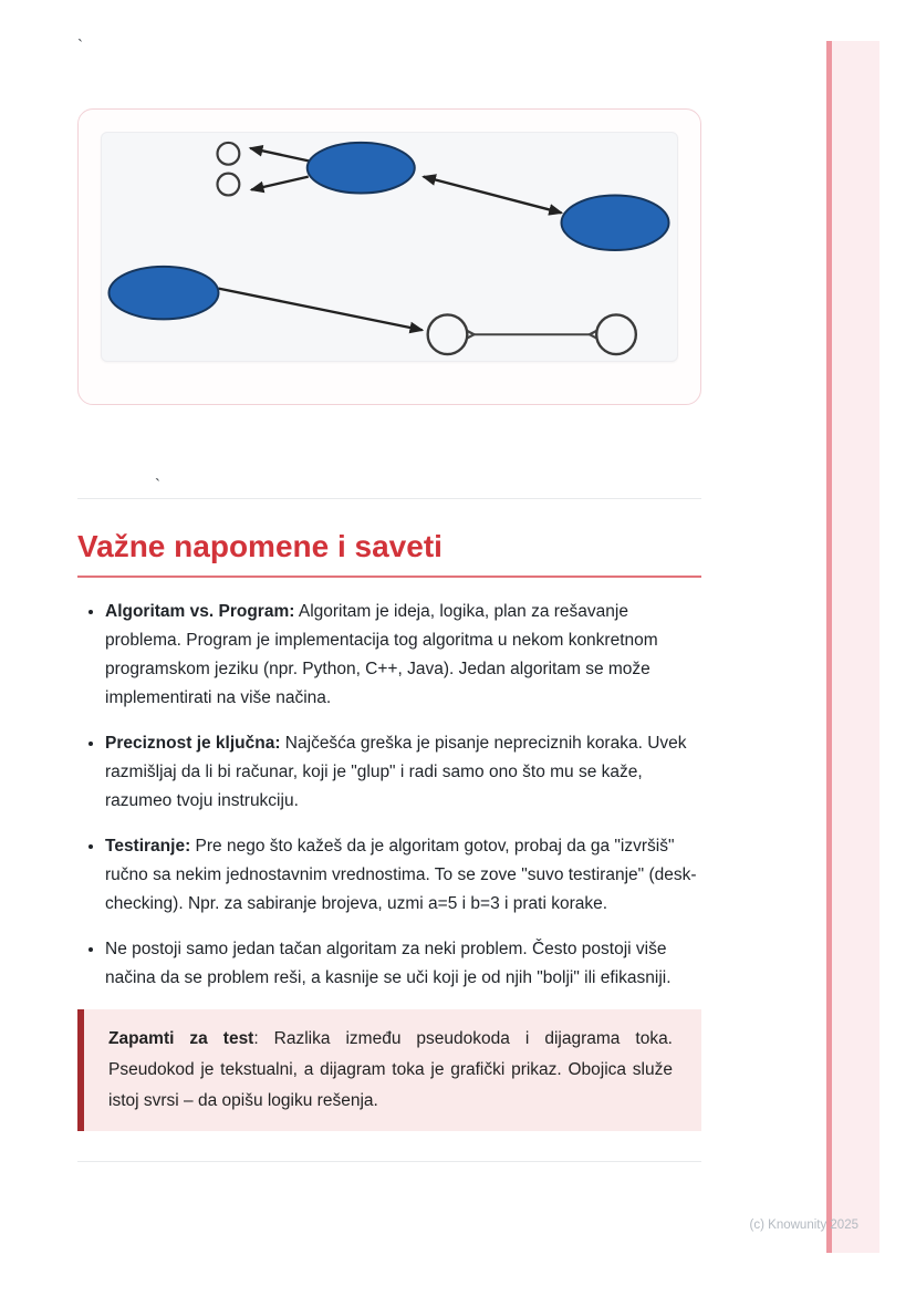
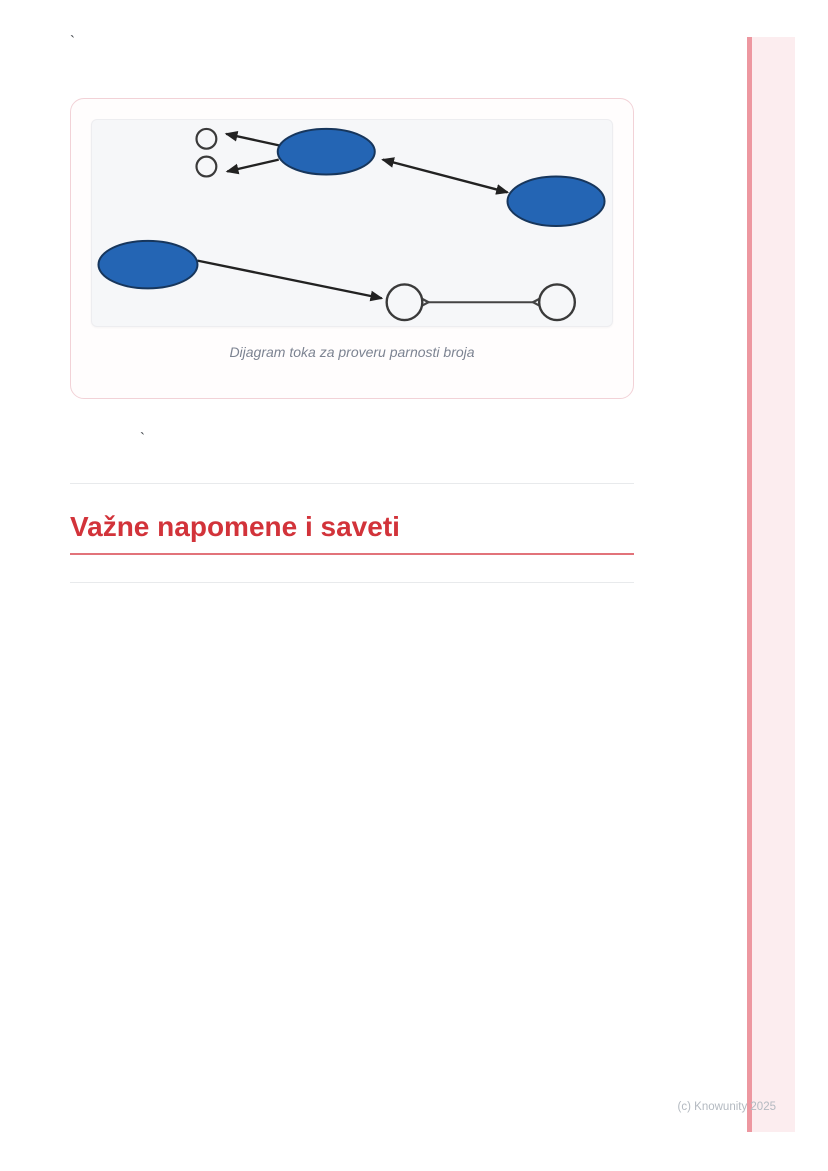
  `
+ Dijagram toka za proveru parnosti broja
  `
  Važne napomene i saveti
- Algoritam vs. Program: Algoritam je ideja, logika, plan za rešavanje problema. Program je implementacija tog algoritma u nekom konkretnom programskom jeziku (npr. Python, C++, Java). Jedan algoritam se može implementirati na više načina.
- Preciznost je ključna: Najčešća greška je pisanje nepreciznih koraka. Uvek razmišljaj da li bi računar, koji je "glup" i radi samo ono što mu se kaže, razumeo tvoju instrukciju.
- Testiranje: Pre nego što kažeš da je algoritam gotov, probaj da ga "izvršiš" ručno sa nekim jednostavnim vrednostima. To se zove "suvo testiranje" (desk-checking). Npr. za sabiranje brojeva, uzmi a=5 i b=3 i prati korake.
- Ne postoji samo jedan tačan algoritam za neki problem. Često postoji više načina da se problem reši, a kasnije se uči koji je od njih "bolji" ili efikasniji.
- Zapamti za test: Razlika između pseudokoda i dijagrama toka. Pseudokod je tekstualni, a dijagram toka je grafički prikaz. Obojica služe istoj svrsi – da opišu logiku rešenja.
  (c) Knowunity 2025
